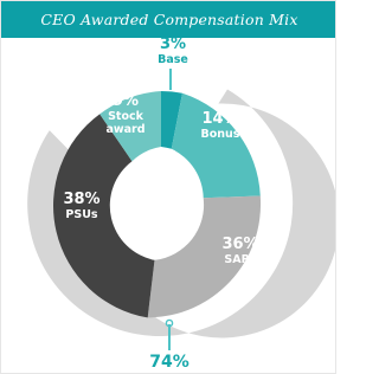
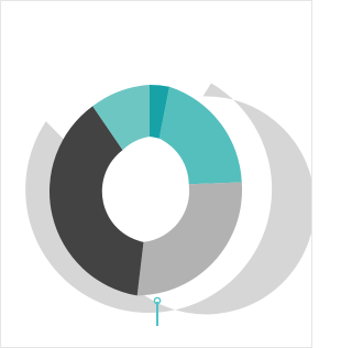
- CEO Awarded Compensation Mix
- 14%
- Bonus
- 36%
- SARs
- 38%
- PSUs
- 9%
- Stock
- award
- 3%
- Base
- 74%
